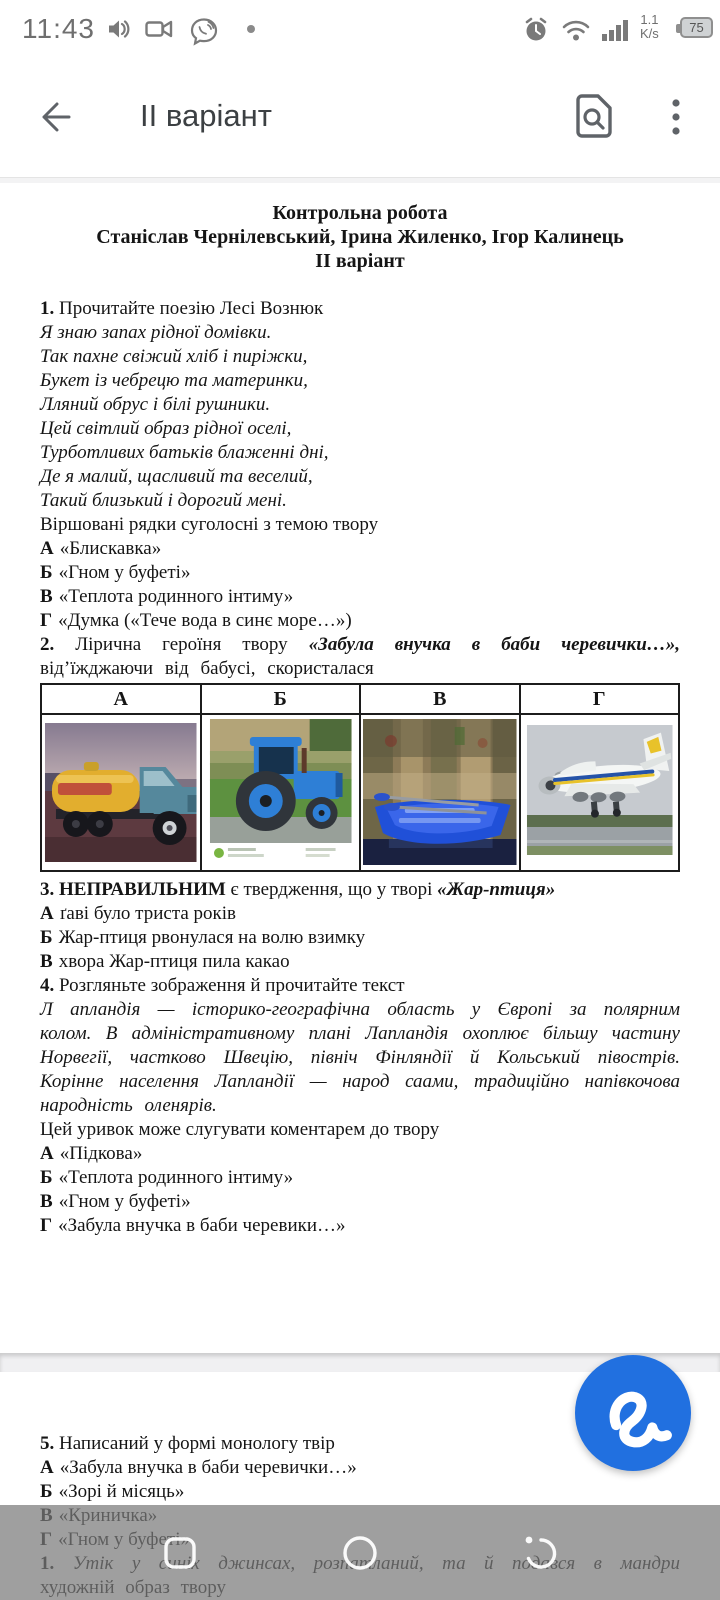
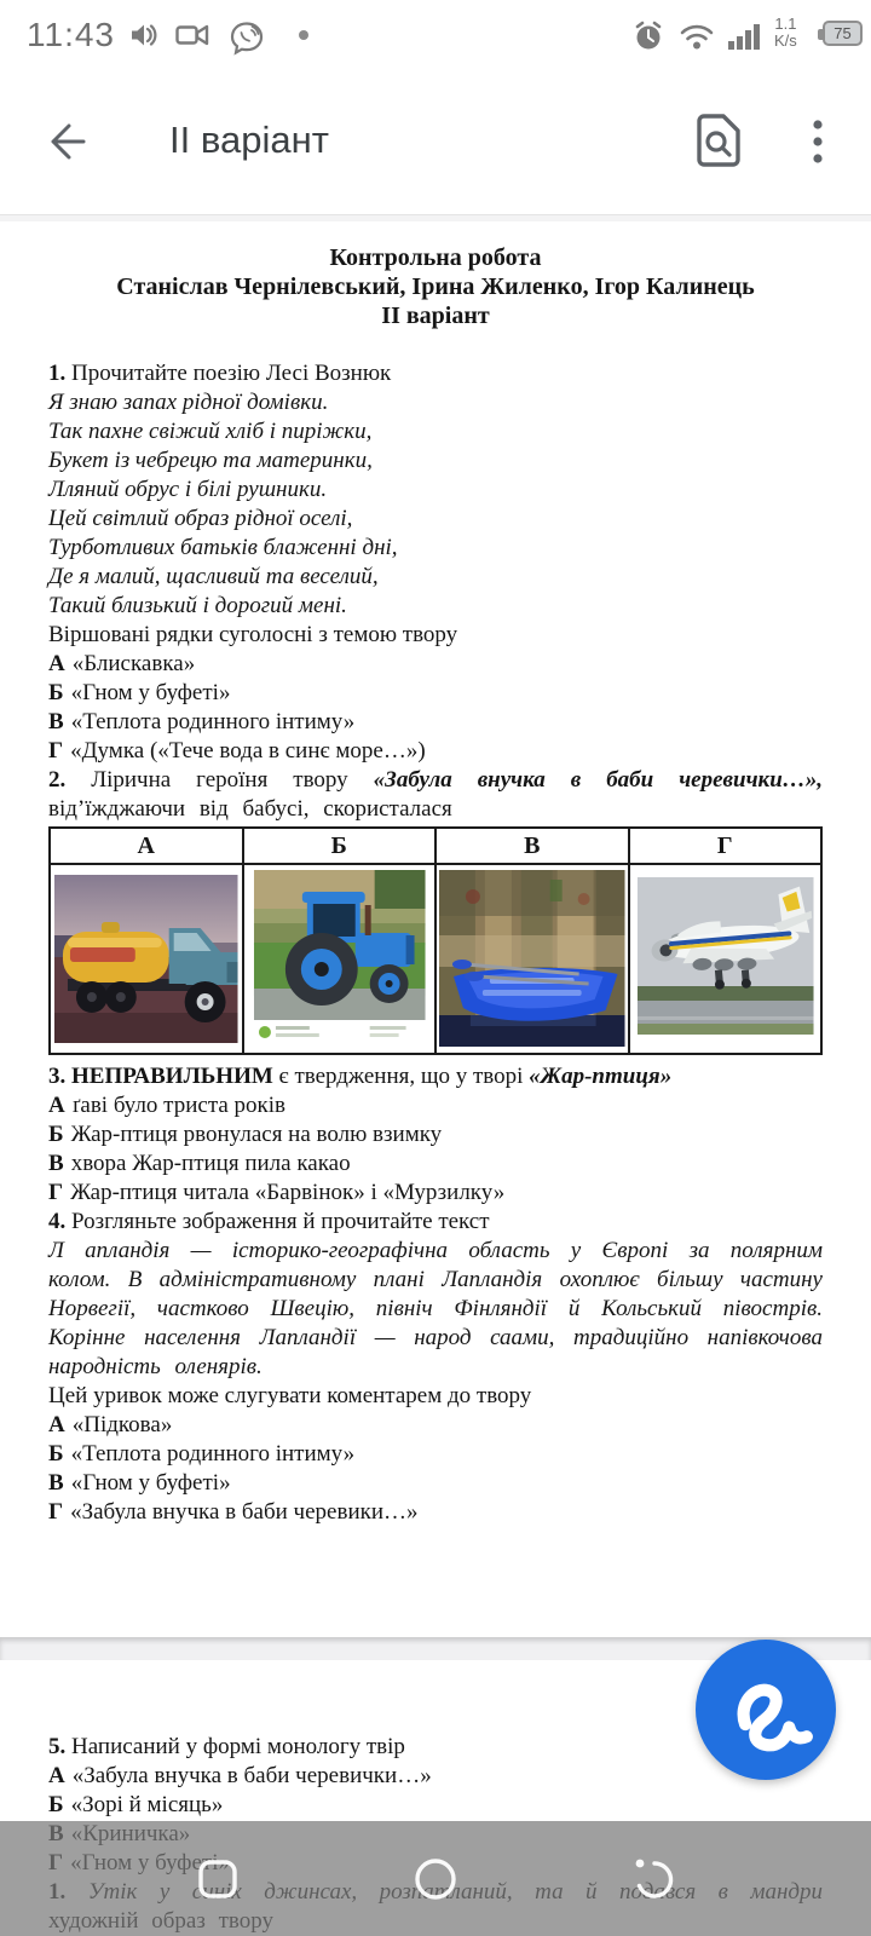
  11:43
  1.1
  K/s
  75
  ІІ варіант
  Контрольна робота
  Станіслав Чернілевський, Ірина Жиленко, Ігор Калинець
  ІІ варіант
  1. Прочитайте поезію Лесі Вознюк
  Я знаю запах рідної домівки.
  Так пахне свіжий хліб і пиріжки,
  Букет із чебрецю та материнки,
  Лляний обрус і білі рушники.
  Цей світлий образ рідної оселі,
  Турботливих батьків блаженні дні,
  Де я малий, щасливий та веселий,
  Такий близький і дорогий мені.
  Віршовані рядки суголосні з темою твору
  А «Блискавка»
  Б «Гном у буфеті»
  В «Теплота родинного інтиму»
  Г «Думка («Тече вода в синє море…»)
  2. Лірична героїня твору «Забула внучка в баби черевички…», від’їжджаючи від бабусі, скористалася
  А	Б	В	Г
  3. НЕПРАВИЛЬНИМ є твердження, що у творі «Жар-птиця»
  А ґаві було триста років
  Б Жар-птиця рвонулася на волю взимку
  В хвора Жар-птиця пила какао
+ Г Жар-птиця читала «Барвінок» і «Мурзилку»
  4. Розгляньте зображення й прочитайте текст
  Л апландія — історико-географічна область у Європі за полярним колом. В адміністративному плані Лапландія охоплює більшу частину Норвегії, частково Швецію, північ Фінляндії й Кольський півострів. Корінне населення Лапландії — народ саами, традиційно напівкочова народність оленярів.
  Цей уривок може слугувати коментарем до твору
  А «Підкова»
  Б «Теплота родинного інтиму»
  В «Гном у буфеті»
  Г «Забула внучка в баби черевики…»
  5. Написаний у формі монологу твір
  А «Забула внучка в баби черевички…»
  Б «Зорі й місяць»
  В «Криничка»
  Г «Гном у буфе
  1. Утік у синіх джинсах, розпатланий, та й подався в мандри художній образ твору
